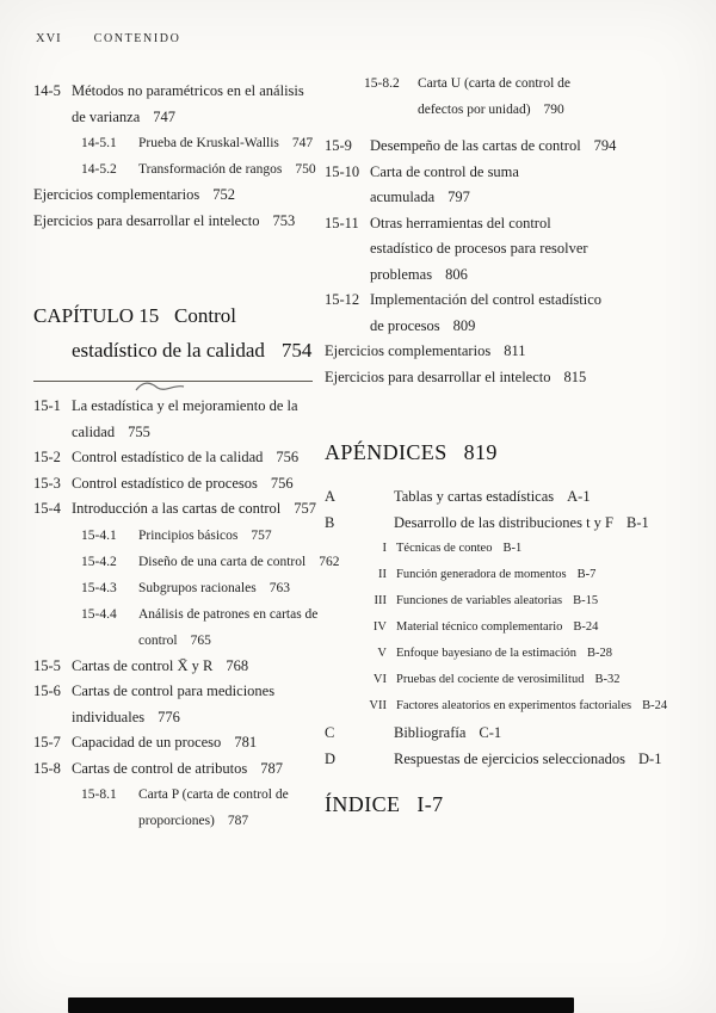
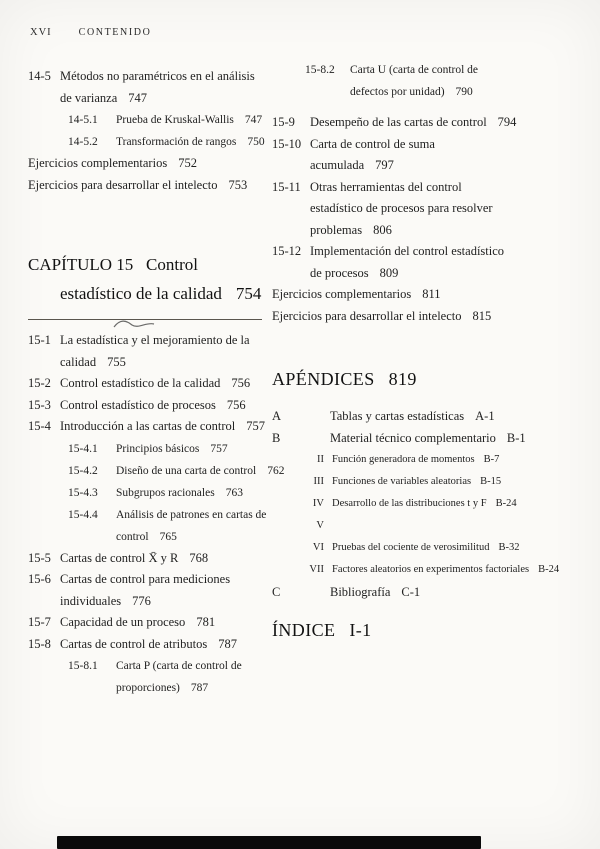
  XVI
  CONTENIDO
  14-5
  Métodos no paramétricos en el análisis
  de varianza 747
  14-5.1
  Prueba de Kruskal-Wallis 747
  14-5.2
  Transformación de rangos 750
  Ejercicios complementarios 752
  Ejercicios para desarrollar el intelecto 753
  CAPÍTULO 15 Control
  estadístico de la calidad 754
  15-1
  La estadística y el mejoramiento de la
  calidad 755
  15-2
  Control estadístico de la calidad 756
  15-3
  Control estadístico de procesos 756
  15-4
  Introducción a las cartas de control 757
  15-4.1
  Principios básicos 757
  15-4.2
  Diseño de una carta de control 762
  15-4.3
  Subgrupos racionales 763
  15-4.4
  Análisis de patrones en cartas de
  control 765
  15-5
  Cartas de control X̄ y R 768
  15-6
  Cartas de control para mediciones
  individuales 776
  15-7
  Capacidad de un proceso 781
  15-8
  Cartas de control de atributos 787
  15-8.1
  Carta P (carta de control de
  proporciones) 787
  15-8.2
  Carta U (carta de control de
  defectos por unidad) 790
  15-9
  Desempeño de las cartas de control 794
  15-10
  Carta de control de suma
  acumulada 797
  15-11
  Otras herramientas del control
  estadístico de procesos para resolver
  problemas 806
  15-12
  Implementación del control estadístico
  de procesos 809
  Ejercicios complementarios 811
  Ejercicios para desarrollar el intelecto 815
  APÉNDICES 819
  A
  Tablas y cartas estadísticas A-1
  B
- Desarrollo de las distribuciones t y F B-1
+ Material técnico complementario B-1
- I
- Técnicas de conteo B-1
  II
  Función generadora de momentos B-7
  III
  Funciones de variables aleatorias B-15
  IV
- Material técnico complementario B-24
+ Desarrollo de las distribuciones t y F B-24
  V
- Enfoque bayesiano de la estimación B-28
  VI
  Pruebas del cociente de verosimilitud B-32
  VII
  Factores aleatorios en experimentos factoriales B-24
  C
  Bibliografía C-1
- D
- Respuestas de ejercicios seleccionados D-1
- ÍNDICE I-7
+ ÍNDICE I-1
